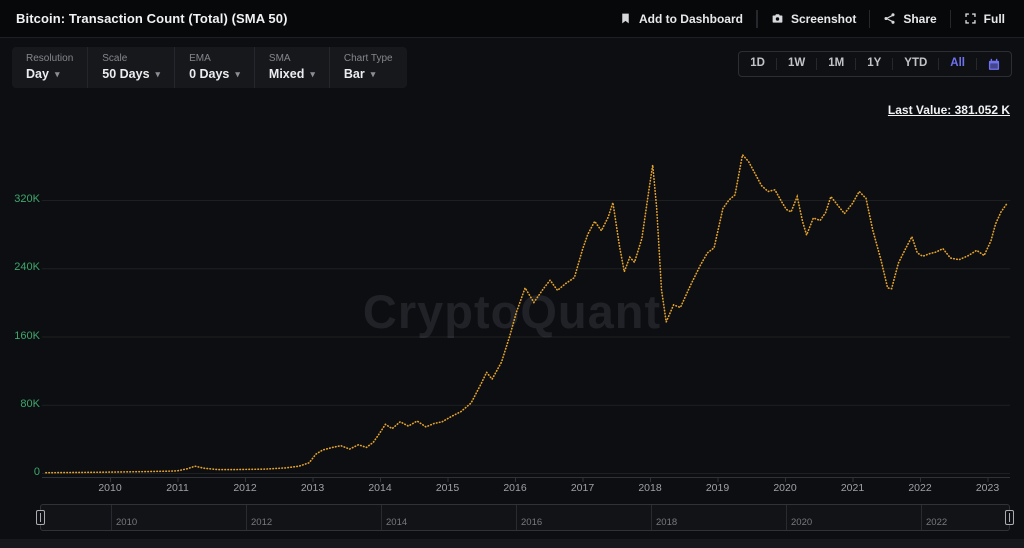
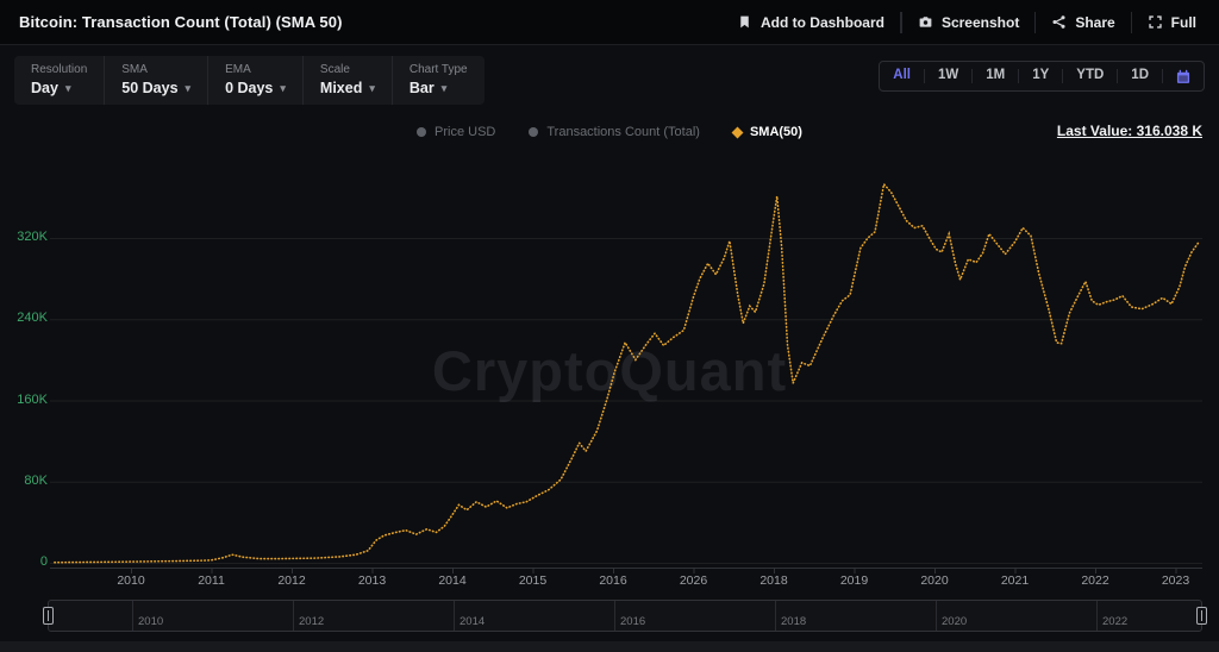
  Bitcoin: Transaction Count (Total) (SMA 50)
  Add to Dashboard
  Screenshot
  Share
  Full
  Resolution
  Day
  ▾
- Scale
+ SMA
  50 Days
  ▾
  EMA
  0 Days
  ▾
- SMA
+ Scale
  Mixed
  ▾
  Chart Type
  Bar
  ▾
- 1D
+ All
  1W
  1M
  1Y
  YTD
- All
+ 1D
+ Price USD
+ Transactions Count (Total)
+ SMA(50)
- Last Value: 381.052 K
+ Last Value: 316.038 K
  CryptoQuant
  320K
  240K
  160K
  80K
  0
  2010
  2011
  2012
  2013
  2014
  2015
  2016
- 2017
+ 2026
  2018
  2019
  2020
  2021
  2022
  2023
  2010
  2012
  2014
  2016
  2018
  2020
  2022
